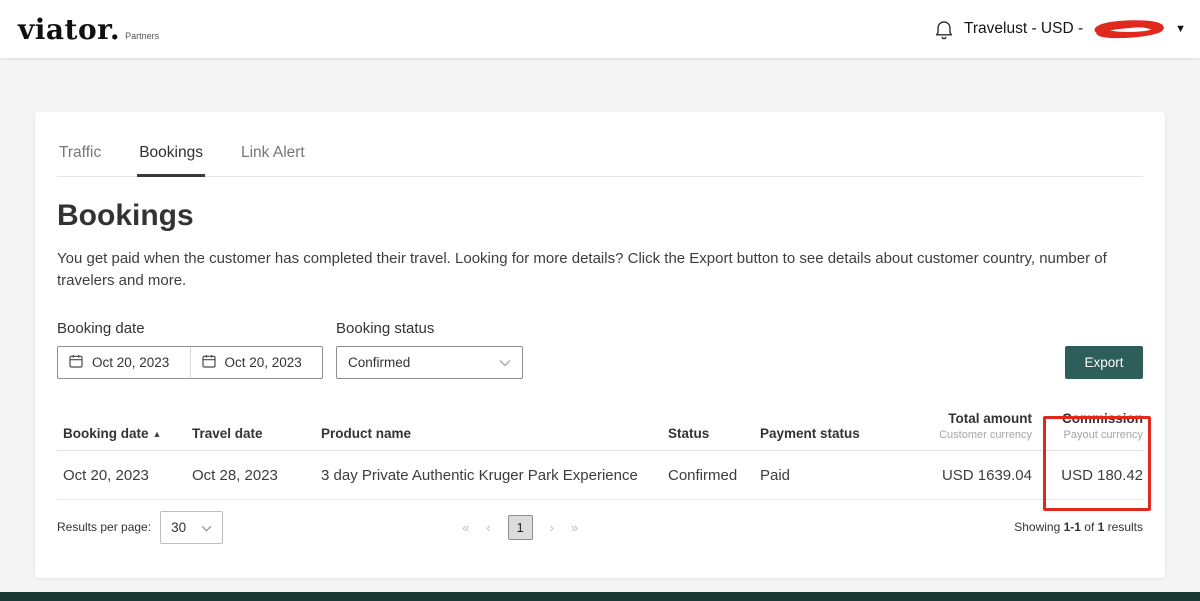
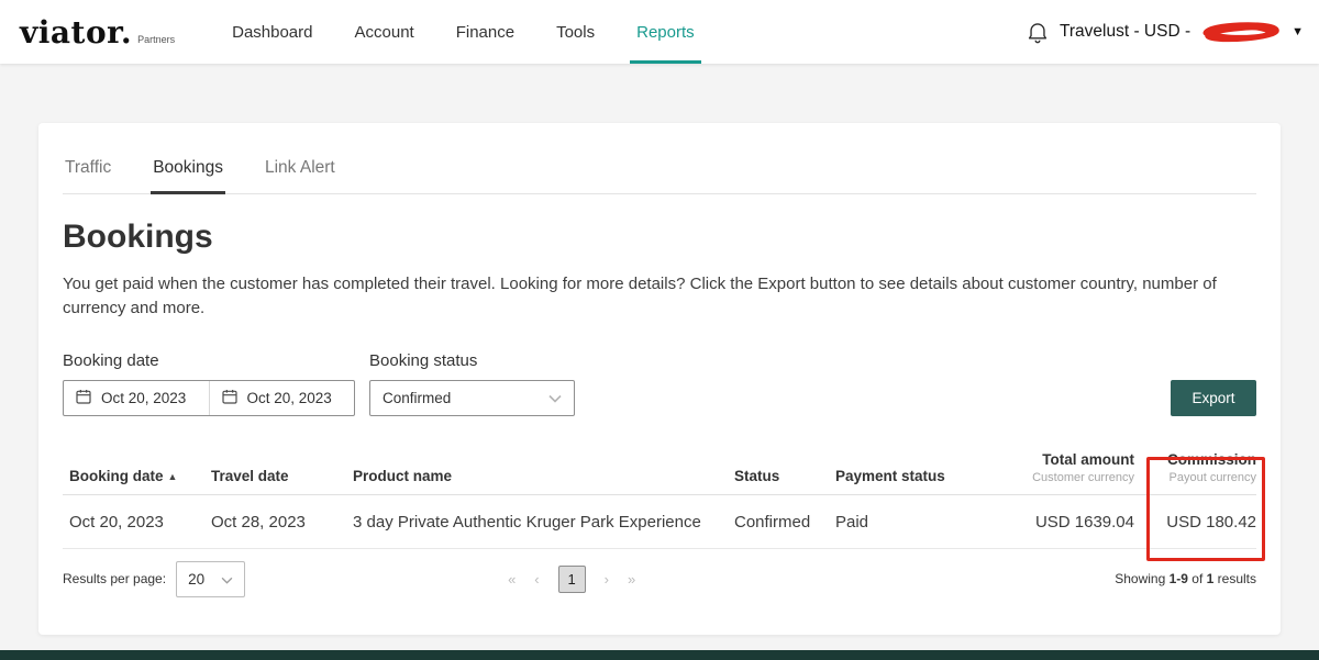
  viator.
  Partners
+ Dashboard
+ Account
+ Finance
+ Tools
+ Reports
  Travelust - USD -
  ▼
  Traffic
  Bookings
  Link Alert
  Bookings
- You get paid when the customer has completed their travel. Looking for more details? Click the Export button to see details about customer country, number of travelers and more.
+ You get paid when the customer has completed their travel. Looking for more details? Click the Export button to see details about customer country, number of currency and more.
  Booking date
  Oct 20, 2023
  Oct 20, 2023
  Booking status
  Confirmed
  Export
  Booking date ▲	Travel date	Product name	Status	Payment status	Total amount Customer currency	Commission Payout currency
  Oct 20, 2023	Oct 28, 2023	3 day Private Authentic Kruger Park Experience	Confirmed	Paid	USD 1639.04	USD 180.42
  Results per page:
- 30
+ 20
  «
  ‹
  1
  ›
  »
- Showing 1-1 of 1 results
+ Showing 1-9 of 1 results
